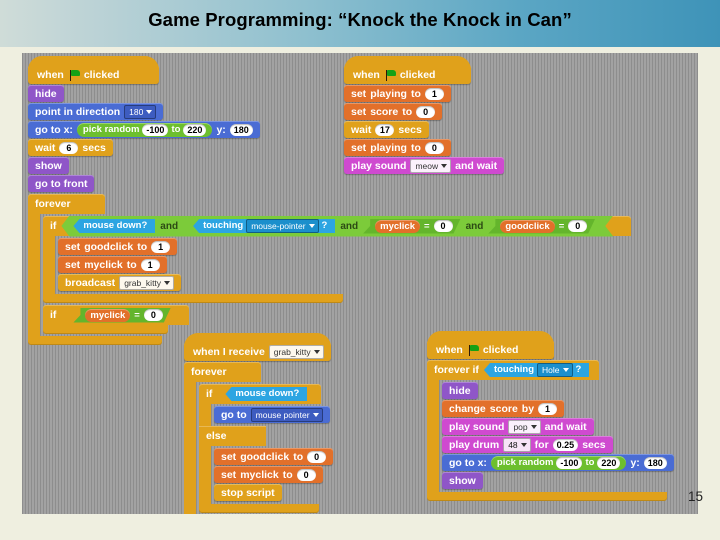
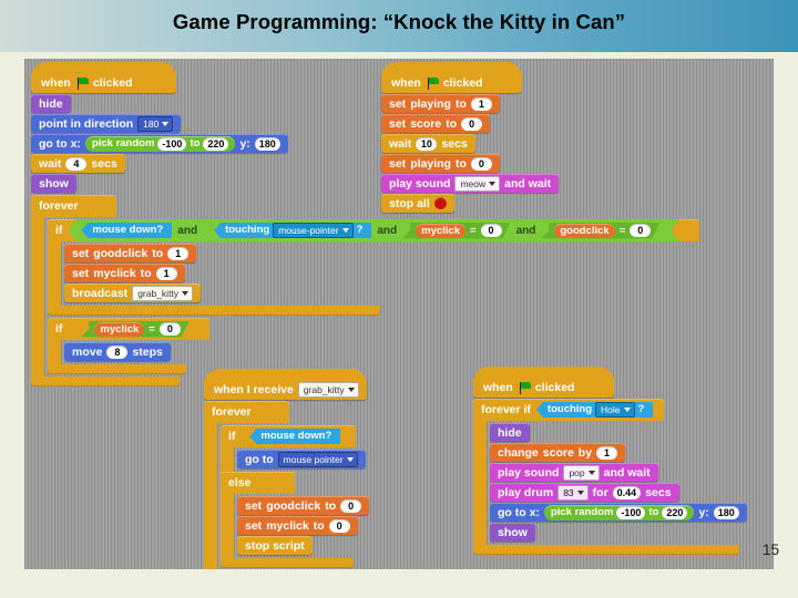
- Game Programming: “Knock the Knock in Can”
+ Game Programming: “Knock the Kitty in Can”
  when
  clicked
  hide
  point in direction
  180
  go to x:
  pick random
  -100
  to
  220
  y:
  180
  wait
- 6
+ 4
  secs
  show
- go to front
  forever
  if
  mouse down?
  and
  touching
  mouse-pointer
  ?
  and
  myclick
  =
  0
  and
  goodclick
  =
  0
  set
  goodclick
  to
  1
  set
  myclick
  to
  1
  broadcast
  grab_kitty
  if
  myclick
  =
  0
+ move
+ 8
+ steps
  when
  clicked
  set
  playing
  to
  1
  set
  score
  to
  0
  wait
- 17
+ 10
  secs
  set
  playing
  to
  0
  play sound
  meow
  and wait
+ stop all
  when I receive
  grab_kitty
  forever
  if
  mouse down?
  go to
  mouse pointer
  else
  set
  goodclick
  to
  0
  set
  myclick
  to
  0
  stop script
  when
  clicked
  forever if
  touching
  Hole
  ?
  hide
  change
  score
  by
  1
  play sound
  pop
  and wait
  play drum
- 48
+ 83
  for
- 0.25
+ 0.44
  secs
  go to x:
  pick random
  -100
  to
  220
  y:
  180
  show
  15
